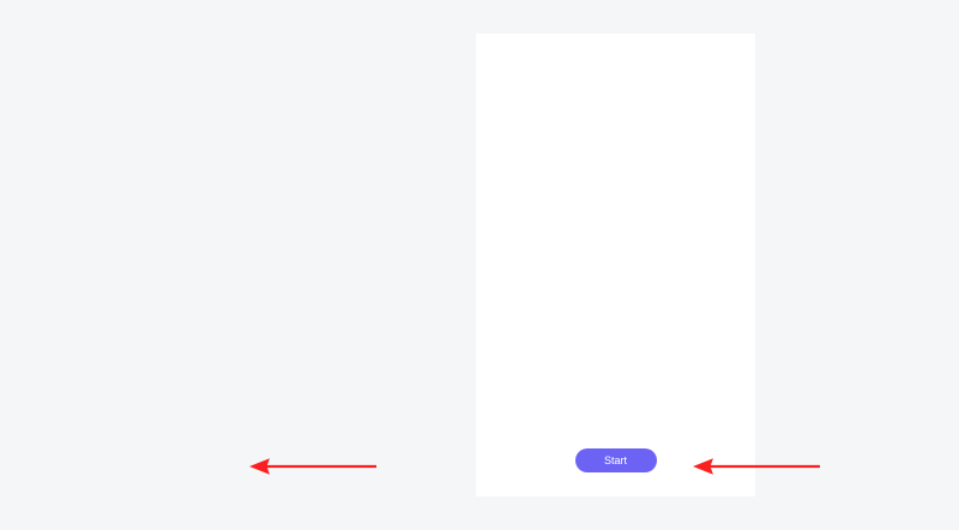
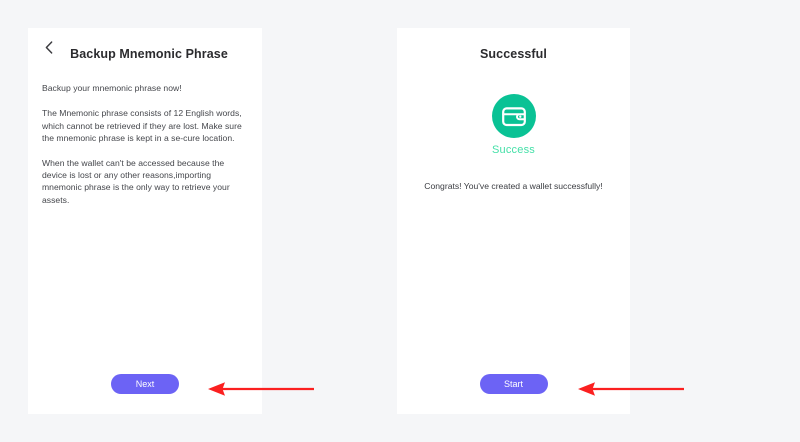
+ Backup Mnemonic Phrase
+ Backup your mnemonic phrase now!
+ The Mnemonic phrase consists of 12 English words, which cannot be retrieved if they are lost. Make sure the mnemonic phrase is kept in a se-cure location.
+ When the wallet can't be accessed because the device is lost or any other reasons,importing mnemonic phrase is the only way to retrieve your assets.
+ Next
+ Successful
+ Success
+ Congrats! You've created a wallet successfully!
  Start
